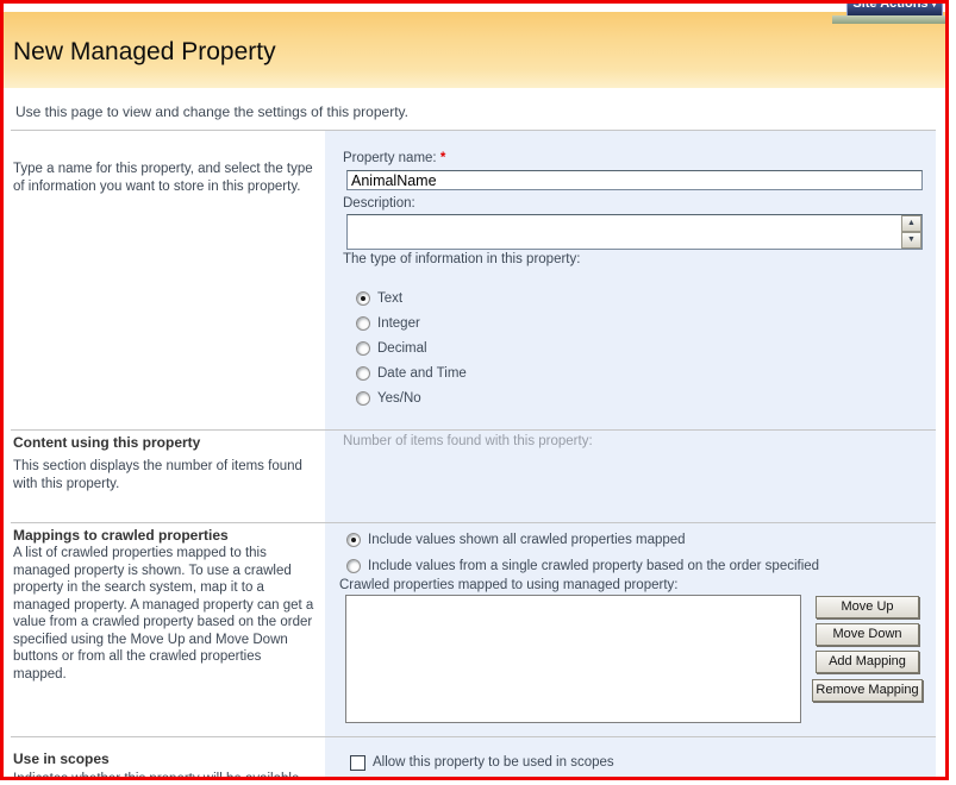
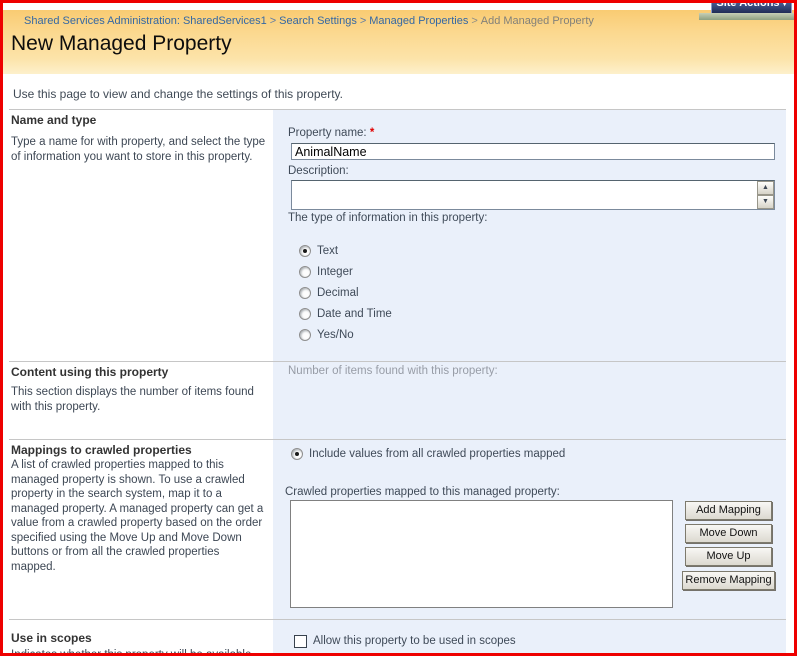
  Site Actions ▾
+ Shared Services Administration: SharedServices1 > Search Settings > Managed Properties > Add Managed Property
  New Managed Property
  Use this page to view and change the settings of this property.
+ Name and type
- Type a name for this property, and select the type of information you want to store in this property.
+ Type a name for with property, and select the type of information you want to store in this property.
  Content using this property
  This section displays the number of items found with this property.
  Mappings to crawled properties
  A list of crawled properties mapped to this managed property is shown. To use a crawled property in the search system, map it to a managed property. A managed property can get a value from a crawled property based on the order specified using the Move Up and Move Down buttons or from all the crawled properties mapped.
  Use in scopes
  Property name: *
  AnimalName
  Description:
  The type of information in this property:
  Text
  Integer
  Decimal
  Date and Time
  Yes/No
  Number of items found with this property:
- Include values shown all crawled properties mapped
+ Include values from all crawled properties mapped
- Include values from a single crawled property based on the order specified
- Crawled properties mapped to using managed property:
+ Crawled properties mapped to this managed property:
- Move Up
+ Add Mapping
  Move Down
- Add Mapping
+ Move Up
  Remove Mapping
  Allow this property to be used in scopes
